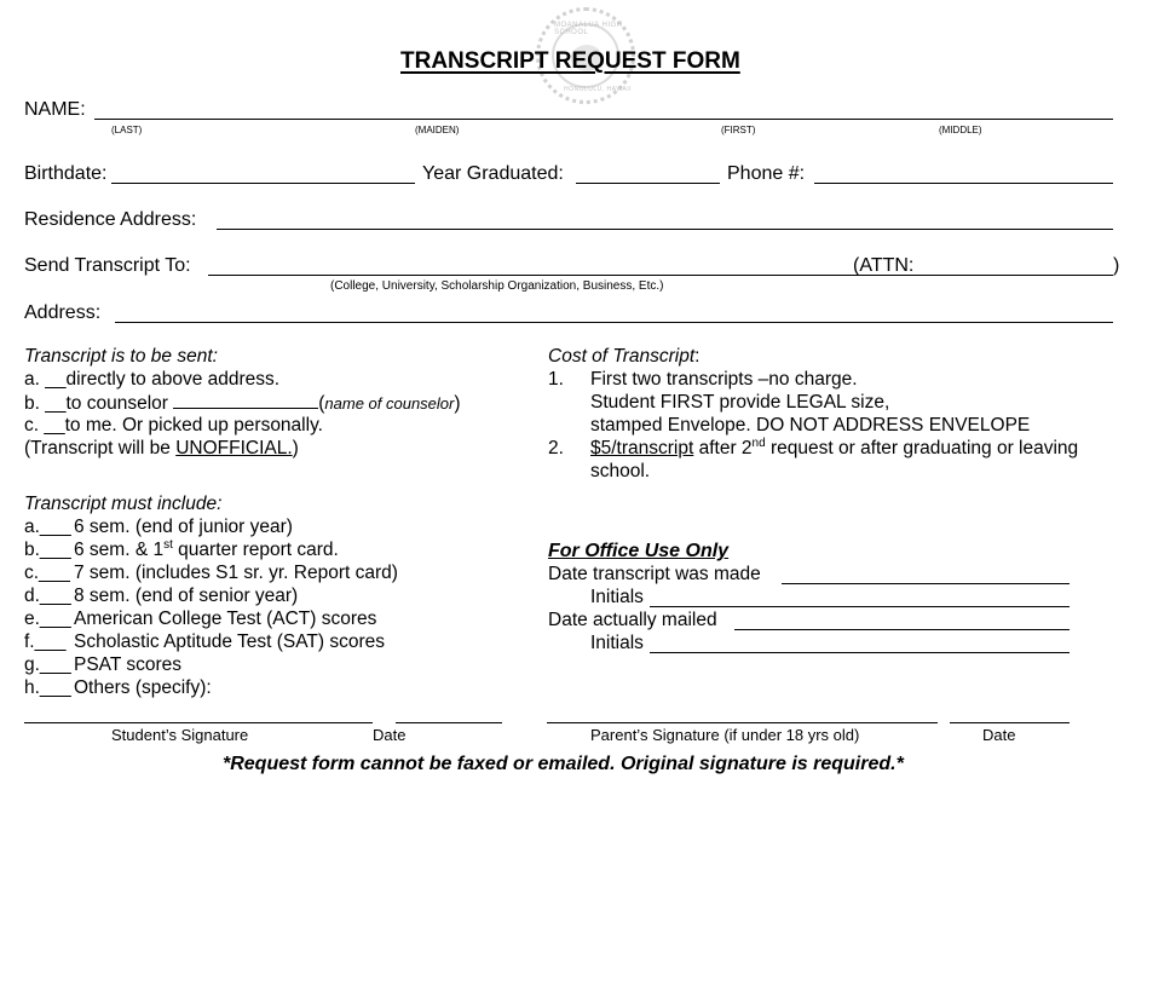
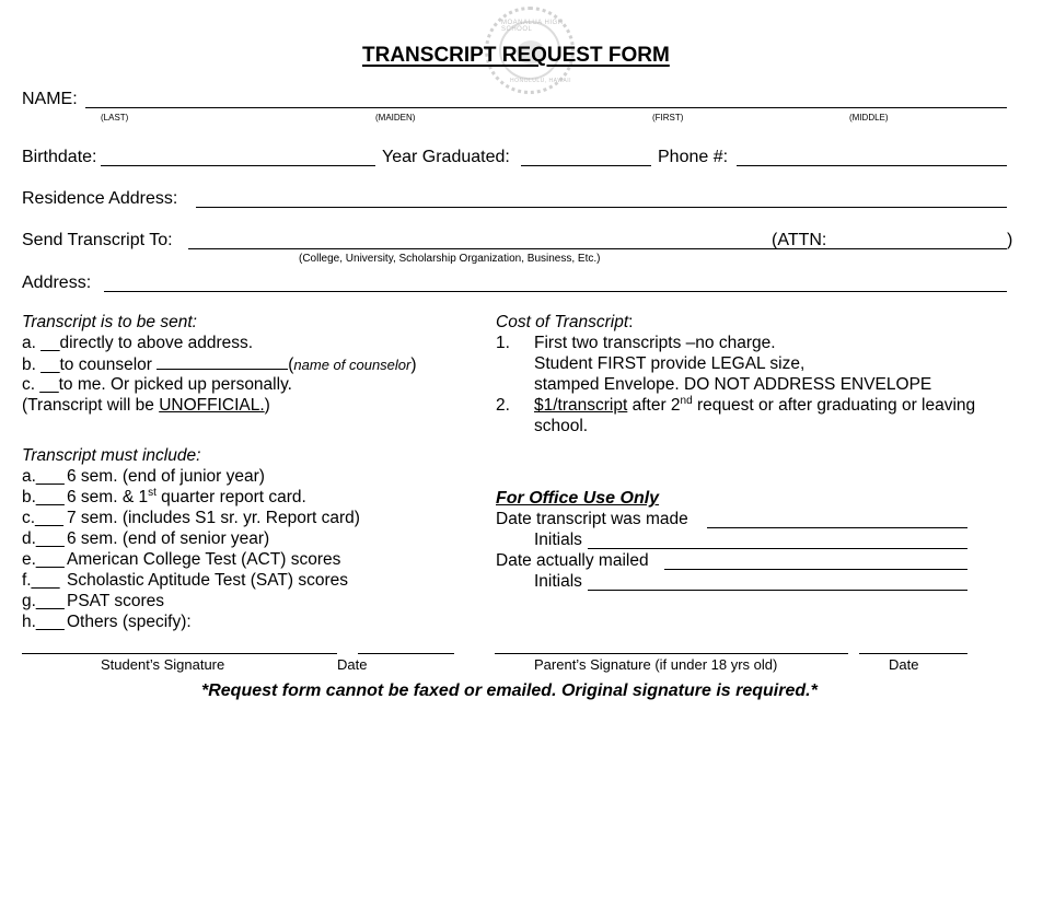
  TRANSCRIPT REQUEST FORM
  NAME:
  (LAST)
  (MAIDEN)
  (FIRST)
  (MIDDLE)
  Birthdate:
  Year Graduated:
  Phone #:
  Residence Address:
  Send Transcript To:
  (ATTN:
  )
  (College, University, Scholarship Organization, Business, Etc.)
  Address:
  Transcript is to be sent:
  a. __directly to above address.
  b. __to counselor (name of counselor)
  c. __to me. Or picked up personally.
  (Transcript will be UNOFFICIAL.)
  Cost of Transcript:
  1.
  First two transcripts –no charge.
  Student FIRST provide LEGAL size,
  stamped Envelope. DO NOT ADDRESS ENVELOPE
  2.
- $5/transcript after 2nd request or after graduating or leaving
+ $1/transcript after 2nd request or after graduating or leaving
  school.
  Transcript must include:
  a.___ 6 sem. (end of junior year)
  b.___ 6 sem. & 1st quarter report card.
  c.___ 7 sem. (includes S1 sr. yr. Report card)
- d.___ 8 sem. (end of senior year)
+ d.___ 6 sem. (end of senior year)
  e.___ American College Test (ACT) scores
  f.___ Scholastic Aptitude Test (SAT) scores
  g.___ PSAT scores
  h.___ Others (specify):
  For Office Use Only
  Date transcript was made
  Initials
  Date actually mailed
  Initials
  Student’s Signature
  Date
  Parent’s Signature (if under 18 yrs old)
  Date
  *Request form cannot be faxed or emailed. Original signature is required.*
